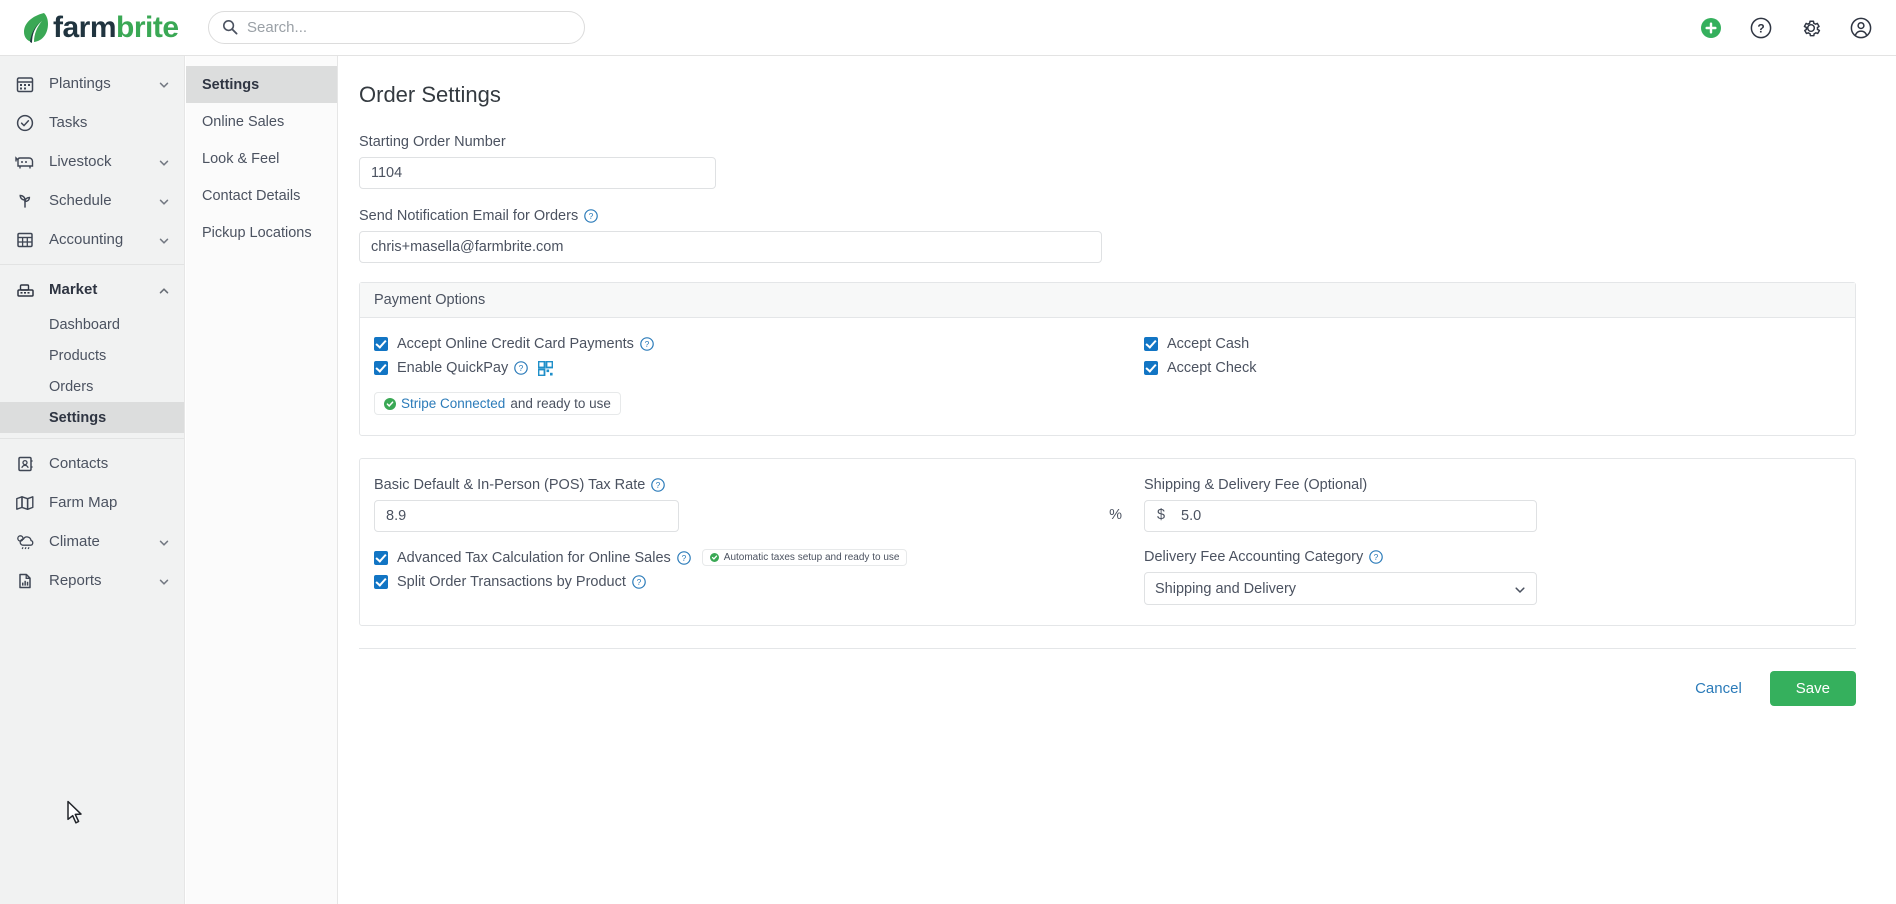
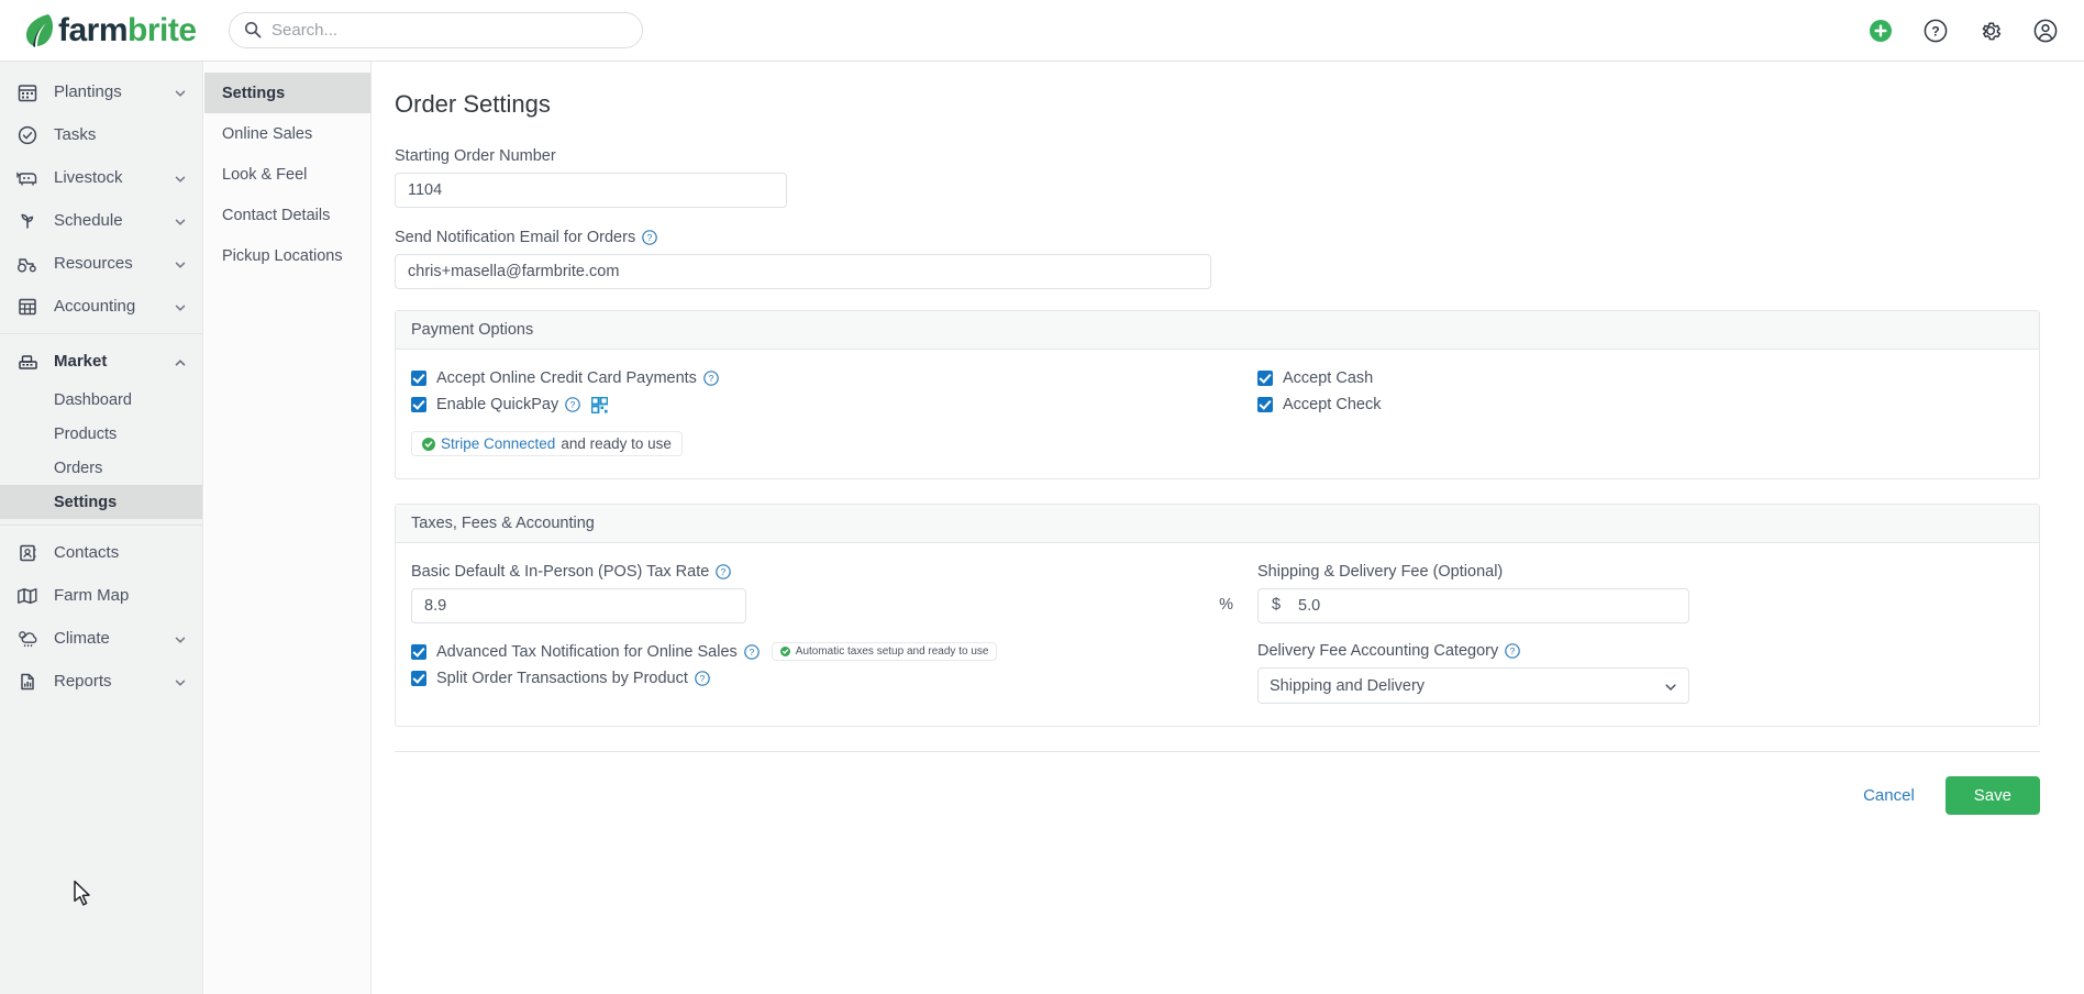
  farmbrite
  Search...
  ?
  Plantings
  Tasks
  Livestock
  Schedule
+ Resources
  Accounting
  Market
  Dashboard
  Products
  Orders
  Settings
  Contacts
  Farm Map
  Climate
  Reports
  Settings
  Online Sales
  Look & Feel
  Contact Details
  Pickup Locations
  Order Settings
  Starting Order Number
  1104
  Send Notification Email for Orders
  ?
  chris+masella@farmbrite.com
  Payment Options
  Accept Online Credit Card Payments
  ?
  Enable QuickPay
  ?
  Stripe Connected
  and ready to use
  Accept Cash
  Accept Check
+ Taxes, Fees & Accounting
  Basic Default & In-Person (POS) Tax Rate
  ?
  8.9
  %
- Advanced Tax Calculation for Online Sales
+ Advanced Tax Notification for Online Sales
  ?
  Automatic taxes setup and ready to use
  Split Order Transactions by Product
  ?
  Shipping & Delivery Fee (Optional)
  $
  5.0
  Delivery Fee Accounting Category
  ?
  Shipping and Delivery
  Cancel
  Save
